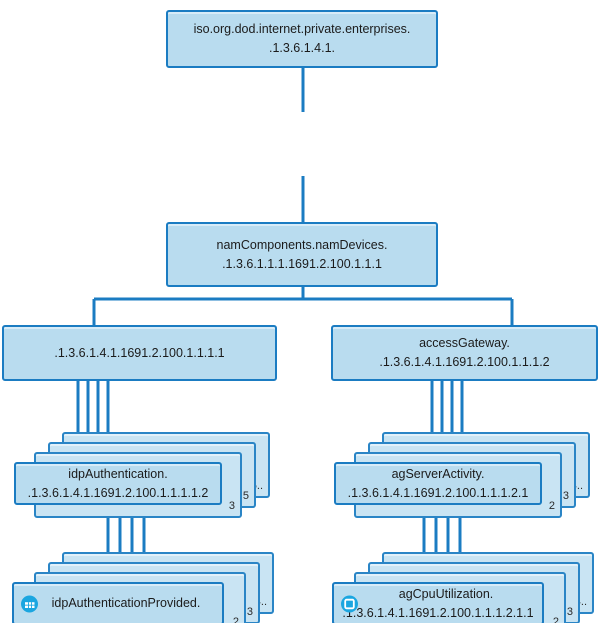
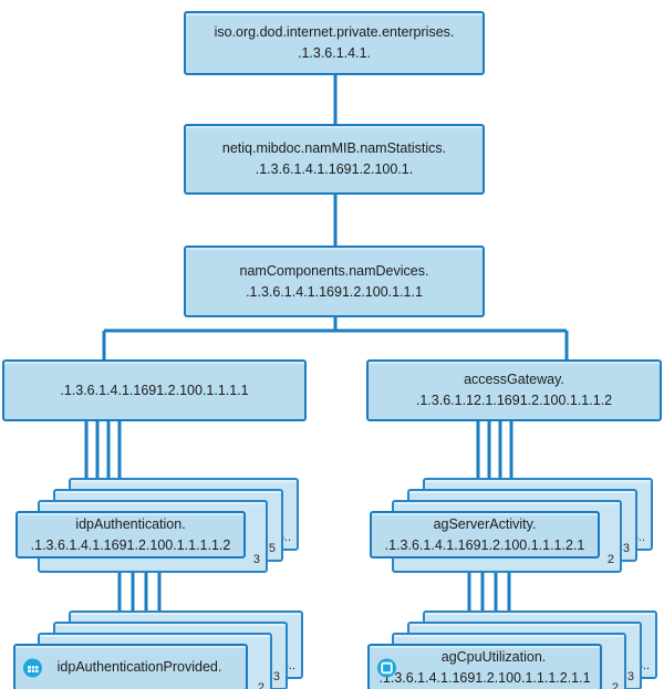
  iso.org.dod.internet.private.enterprises.
  .1.3.6.1.4.1.
+ netiq.mibdoc.namMIB.namStatistics.
+ .1.3.6.1.4.1.1691.2.100.1.
  namComponents.namDevices.
- .1.3.6.1.1.1.1691.2.100.1.1.1
+ .1.3.6.1.4.1.1691.2.100.1.1.1
  .1.3.6.1.4.1.1691.2.100.1.1.1.1
  accessGateway.
- .1.3.6.1.4.1.1691.2.100.1.1.1.2
+ .1.3.6.1.12.1.1691.2.100.1.1.1.2
  5
  3
  idpAuthentication.
  .1.3.6.1.4.1.1691.2.100.1.1.1.1.2
  3
  2
  agServerActivity.
  .1.3.6.1.4.1.1691.2.100.1.1.1.2.1
  3
  2
  idpAuthenticationProvided.
  3
  2
  agCpuUtilization.
  .1.3.6.1.4.1.1691.2.100.1.1.1.2.1.1
